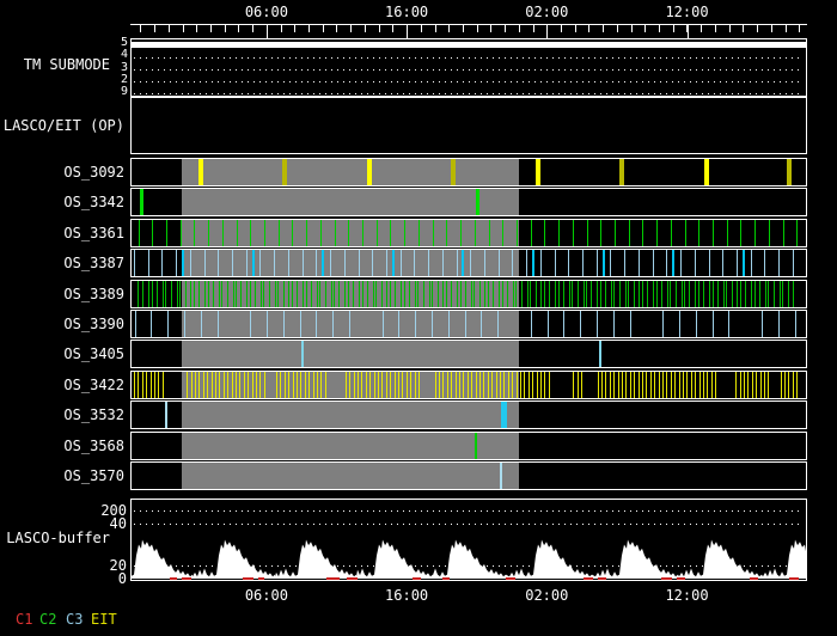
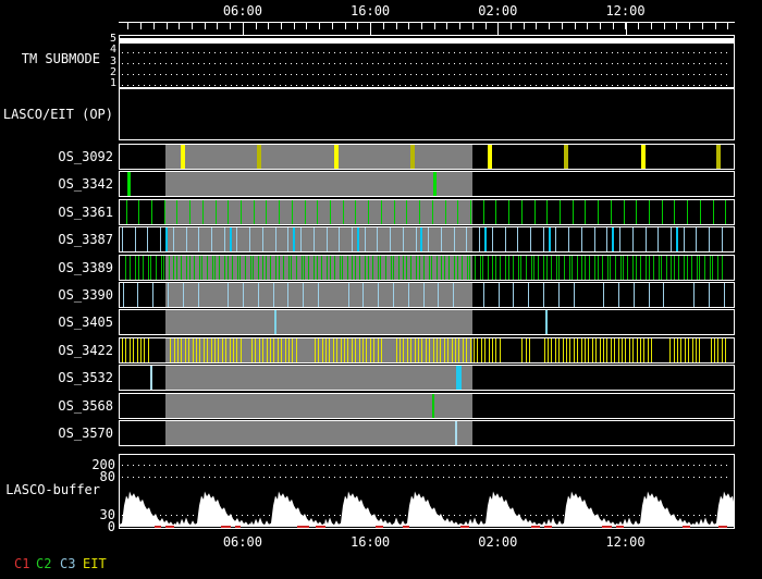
  06:00
  16:00
  02:00
  12:00
  TM SUBMODE
  5
  4
  3
  2
- 9
+ 1
  LASCO/EIT (OP)
  OS_3092
  OS_3342
  OS_3361
  OS_3387
  OS_3389
  OS_3390
  OS_3405
  OS_3422
  OS_3532
  OS_3568
  OS_3570
  LASCO-buffer
  200
- 40
+ 80
- 20
+ 30
  0
  06:00
  16:00
  02:00
  12:00
  C1
  C2
  C3
  EIT
